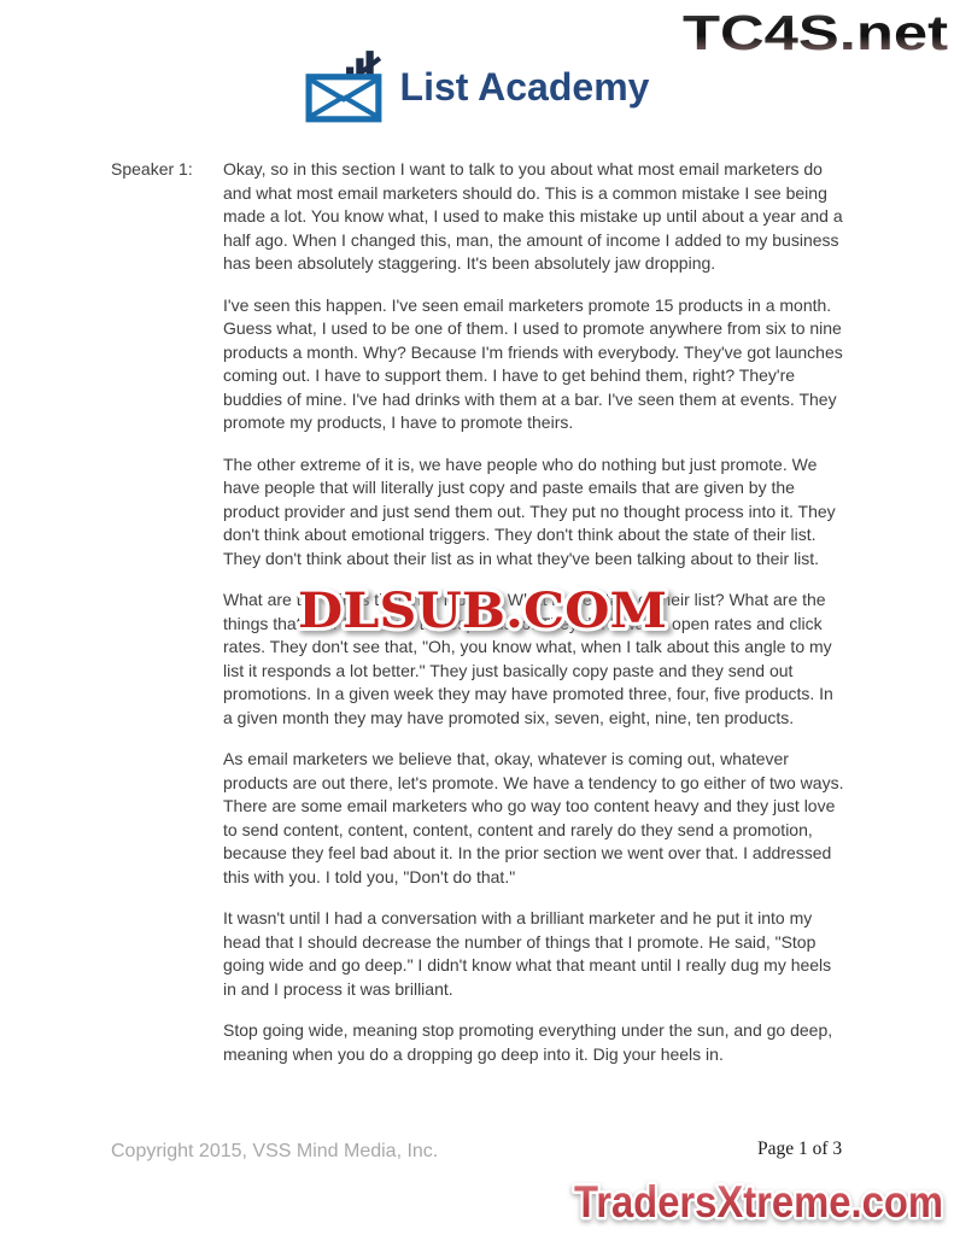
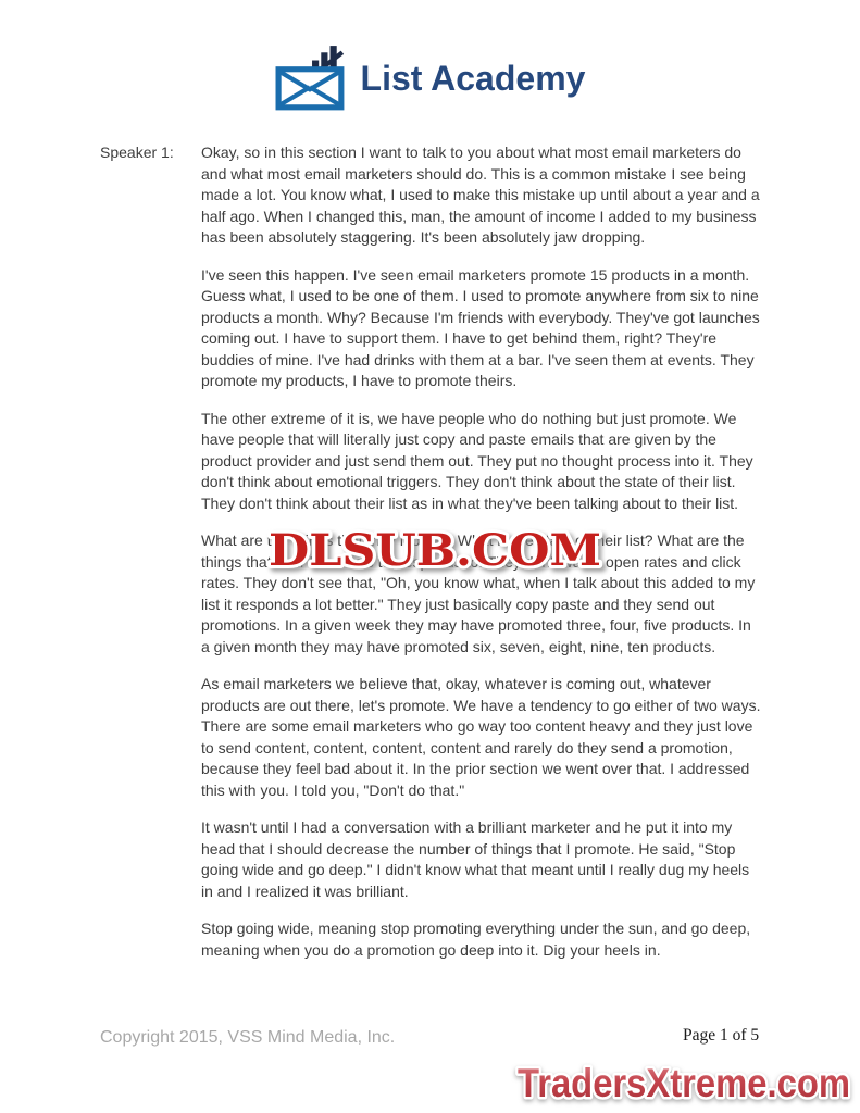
- TC4S.net
  List Academy
  Speaker 1:
  Okay, so in this section I want to talk to you about what most email marketers do and what most email marketers should do. This is a common mistake I see being made a lot. You know what, I used to make this mistake up until about a year and a half ago. When I changed this, man, the amount of income I added to my business has been absolutely staggering. It's been absolutely jaw dropping.
  I've seen this happen. I've seen email marketers promote 15 products in a month. Guess what, I used to be one of them. I used to promote anywhere from six to nine products a month. Why? Because I'm friends with everybody. They've got launches coming out. I have to support them. I have to get behind them, right? They're buddies of mine. I've had drinks with them at a bar. I've seen them at events. They promote my products, I have to promote theirs.
  The other extreme of it is, we have people who do nothing but just promote. We have people that will literally just copy and paste emails that are given by the product provider and just send them out. They put no thought process into it. They don't think about emotional triggers. They don't think about the state of their list. They don't think about their list as in what they've been talking about to their list.
- What are the things that they look at? What is the state of their list? What are the things that their list reacts to, responds to. They don't watch open rates and click rates. They don't see that, "Oh, you know what, when I talk about this angle to my list it responds a lot better." They just basically copy paste and they send out promotions. In a given week they may have promoted three, four, five products. In a given month they may have promoted six, seven, eight, nine, ten products.
+ What are the things that they look at? What is the state of their list? What are the things that their list reacts to, responds to. They don't watch open rates and click rates. They don't see that, "Oh, you know what, when I talk about this added to my list it responds a lot better." They just basically copy paste and they send out promotions. In a given week they may have promoted three, four, five products. In a given month they may have promoted six, seven, eight, nine, ten products.
  As email marketers we believe that, okay, whatever is coming out, whatever products are out there, let's promote. We have a tendency to go either of two ways. There are some email marketers who go way too content heavy and they just love to send content, content, content, content and rarely do they send a promotion, because they feel bad about it. In the prior section we went over that. I addressed this with you. I told you, "Don't do that."
- It wasn't until I had a conversation with a brilliant marketer and he put it into my head that I should decrease the number of things that I promote. He said, "Stop going wide and go deep." I didn't know what that meant until I really dug my heels in and I process it was brilliant.
+ It wasn't until I had a conversation with a brilliant marketer and he put it into my head that I should decrease the number of things that I promote. He said, "Stop going wide and go deep." I didn't know what that meant until I really dug my heels in and I realized it was brilliant.
- Stop going wide, meaning stop promoting everything under the sun, and go deep, meaning when you do a dropping go deep into it. Dig your heels in.
+ Stop going wide, meaning stop promoting everything under the sun, and go deep, meaning when you do a promotion go deep into it. Dig your heels in.
  DLSUB.COM
  Copyright 2015, VSS Mind Media, Inc.
- Page 1 of 3
+ Page 1 of 5
  TradersXtreme.com
